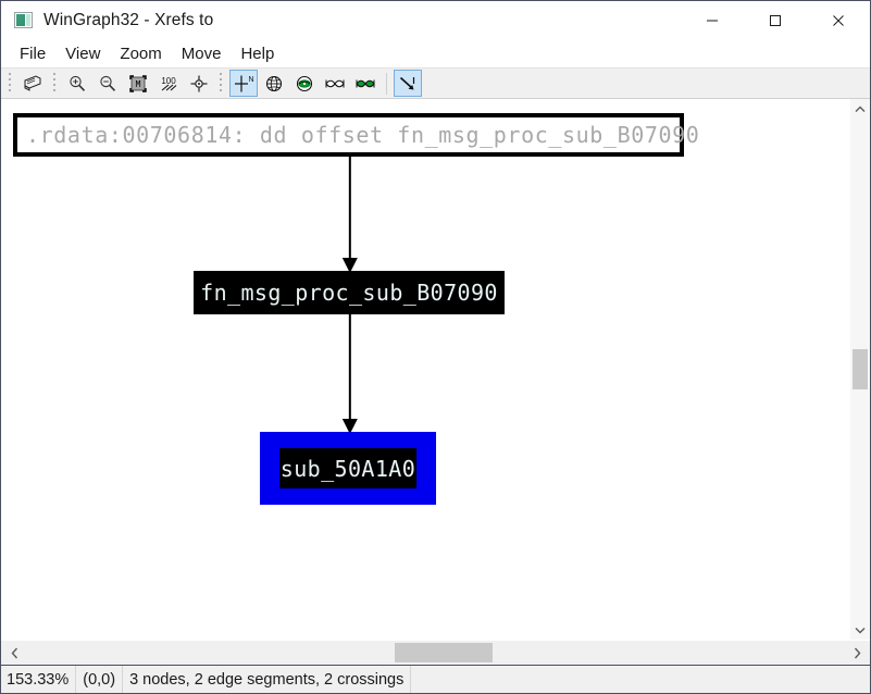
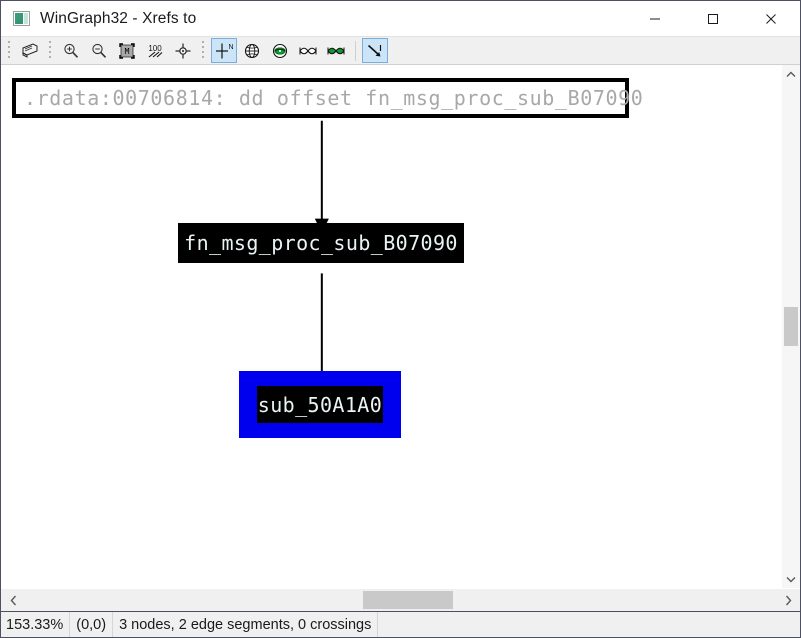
  WinGraph32 - Xrefs to
- File
- View
- Zoom
- Move
- Help
  M
  100
  .rdata:00706814: dd offset fn_msg_proc_sub_B07090
  fn_msg_proc_sub_B07090
  sub_50A1A0
  153.33%
  (0,0)
- 3 nodes, 2 edge segments, 2 crossings
+ 3 nodes, 2 edge segments, 0 crossings
